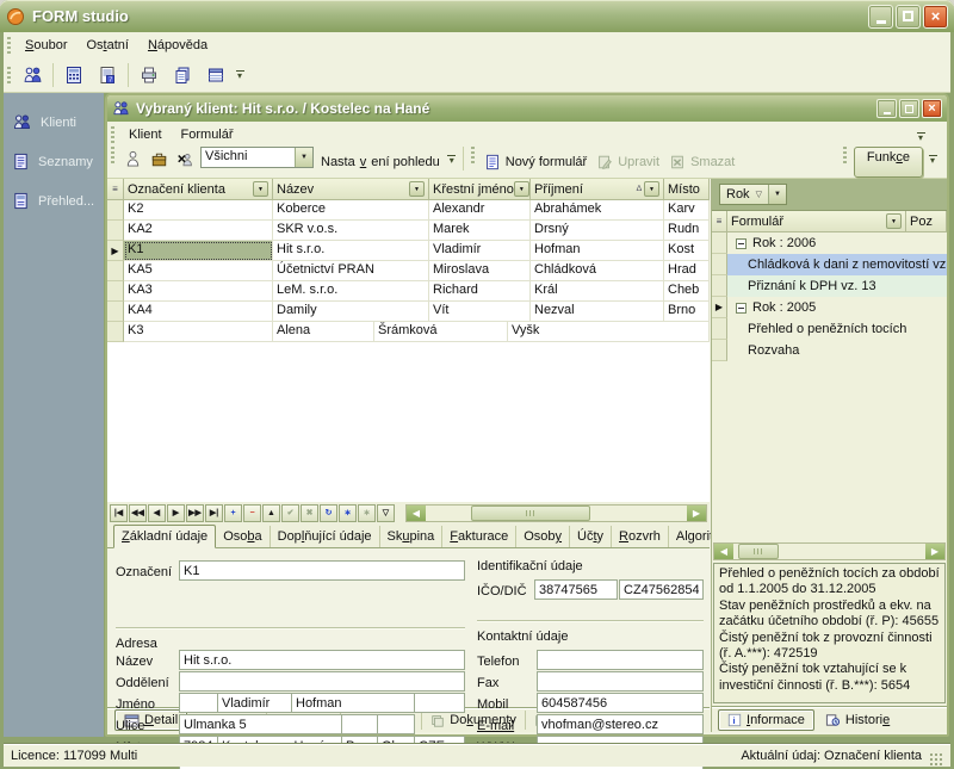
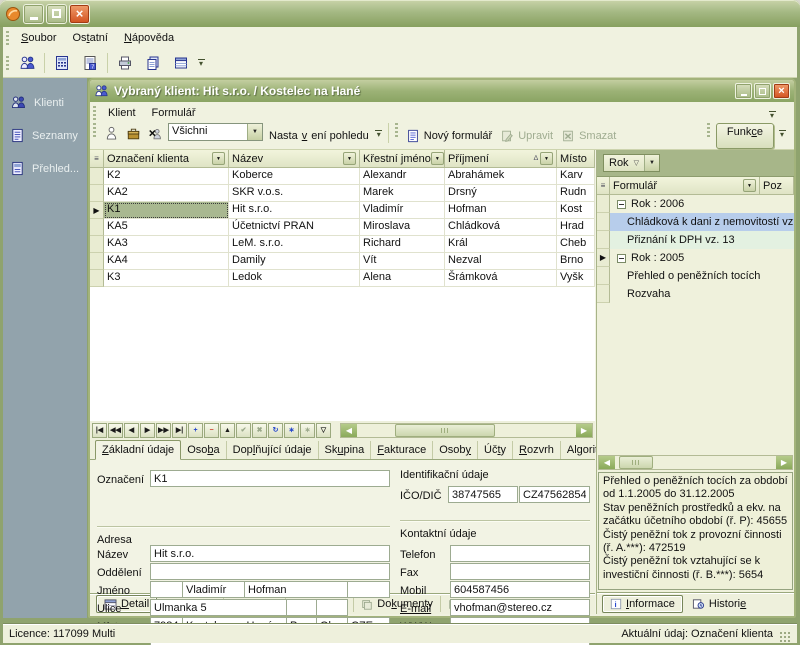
- FORM studio
  ×
  Soubor
  Ostatní
  Nápověda
  ▾
  Klienti
  Seznamy
  Přehled...
  Vybraný klient: Hit s.r.o. / Kostelec na Hané
  ×
  Klient
  Formulář
  ▾
  Všichni
  Nasta
  v
  ení pohledu
  ▾
  Nový formulář
  Upravit
  Smazat
  Funkce
  ▾
  ≡
  Označení klienta
  Název
  Křestní jméno
  Příjmení
  Místo
  K2
  Koberce
  Alexandr
  Abrahámek
  Karv
  KA2
  SKR v.o.s.
  Marek
  Drsný
  Rudn
  ▶
  K1
  Hit s.r.o.
  Vladimír
  Hofman
  Kost
  KA5
  Účetnictví PRAN
  Miroslava
  Chládková
  Hrad
  KA3
  LeM. s.r.o.
  Richard
  Král
  Cheb
  KA4
  Damily
  Vít
  Nezval
  Brno
  K3
+ Ledok
  Alena
  Šrámková
  Vyšk
  ◀
  ▶
  Základní údaje
  Osoba
  Doplňující údaje
  Skupina
  Fakturace
  Osoby
  Účty
  Rozvrh
  Označení
  K1
  Adresa
  Název
  Hit s.r.o.
  Oddělení
  Jméno
  Vladimír
  Hofman
  Ulice
  Ulmanka 5
  Identifikační údaje
  IČO/DIČ
  38747565
  CZ47562854
  Kontaktní údaje
  Telefon
  Fax
  Mobil
  604587456
  E-mail
  vhofman@stereo.cz
  Detail
  Dokumenty
  Rok
  ≡
  Formulář
  Poz
  Rok : 2006
  Chládková k dani z nemovitostí vz
  Přiznání k DPH vz. 13
  ▶
  Rok : 2005
  Přehled o peněžních tocích
  Rozvaha
  ◀
  ▶
  Přehled o peněžních tocích za období od 1.1.2005 do 31.12.2005
  Stav peněžních prostředků a ekv. na začátku účetního období (ř. P): 45655
  Čistý peněžní tok z provozní činnosti (ř. A.***): 472519
  Čistý peněžní tok vztahující se k investiční činnosti (ř. B.***): 5654
  i
  Informace
  Historie
  Licence: 117099 Multi
  Aktuální údaj: Označení klienta
